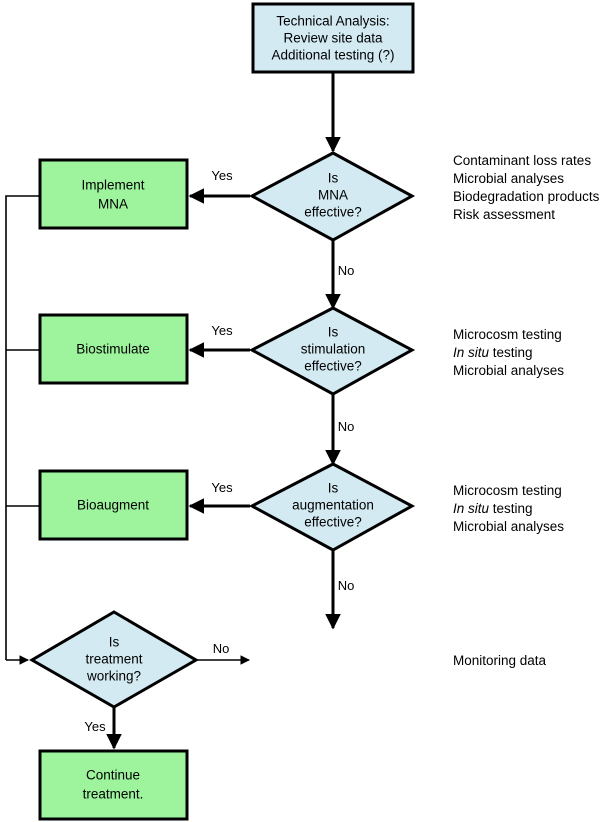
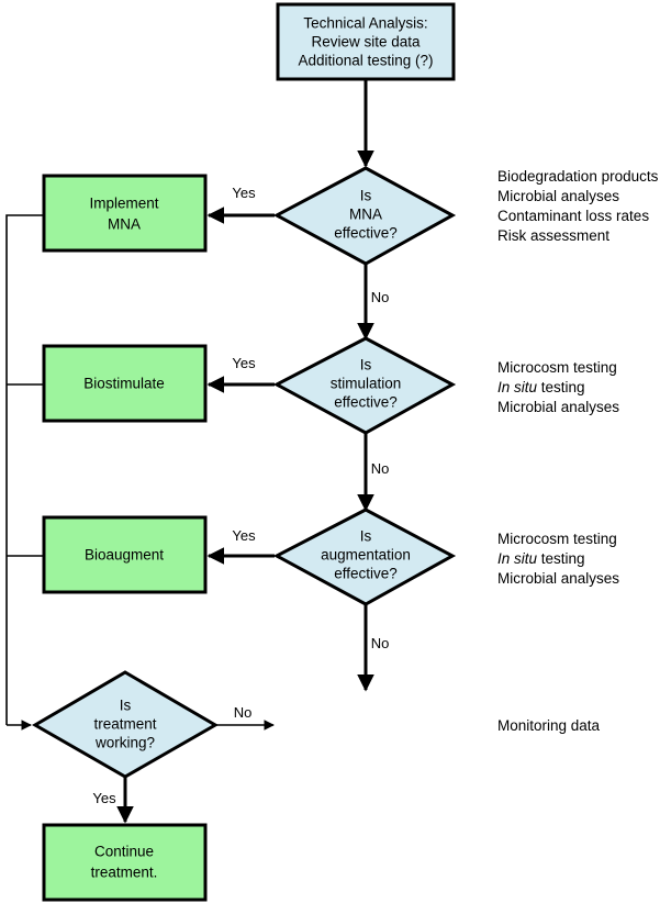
  Technical Analysis:
  Review site data
  Additional testing (?)
  Is
  MNA
  effective?
  Implement
  MNA
  Is
  stimulation
  effective?
  Biostimulate
  Is
  augmentation
  effective?
  Bioaugment
  Is
  treatment
  working?
  Continue
  treatment.
  Yes
  No
  Yes
  No
  Yes
  No
  No
  Yes
- Contaminant loss rates
+ Biodegradation products
  Microbial analyses
- Biodegradation products
+ Contaminant loss rates
  Risk assessment
  Microcosm testing
  In situ testing
  Microbial analyses
  Microcosm testing
  In situ testing
  Microbial analyses
  Monitoring data
